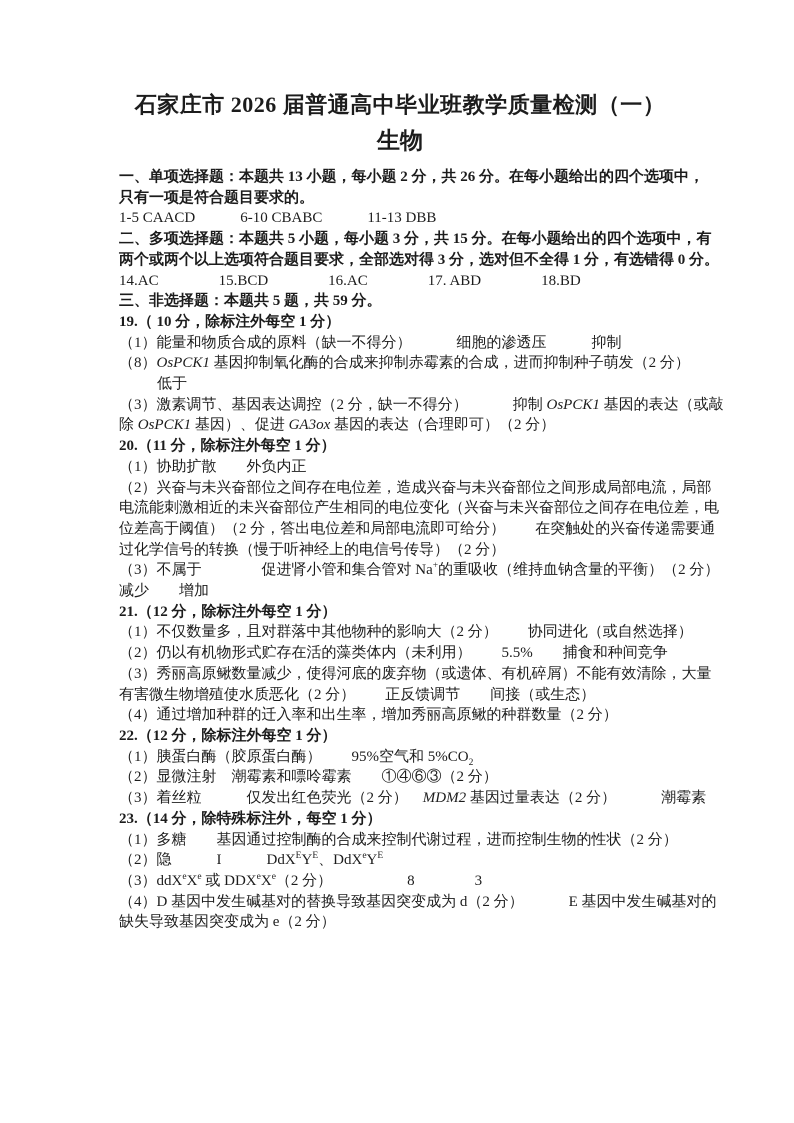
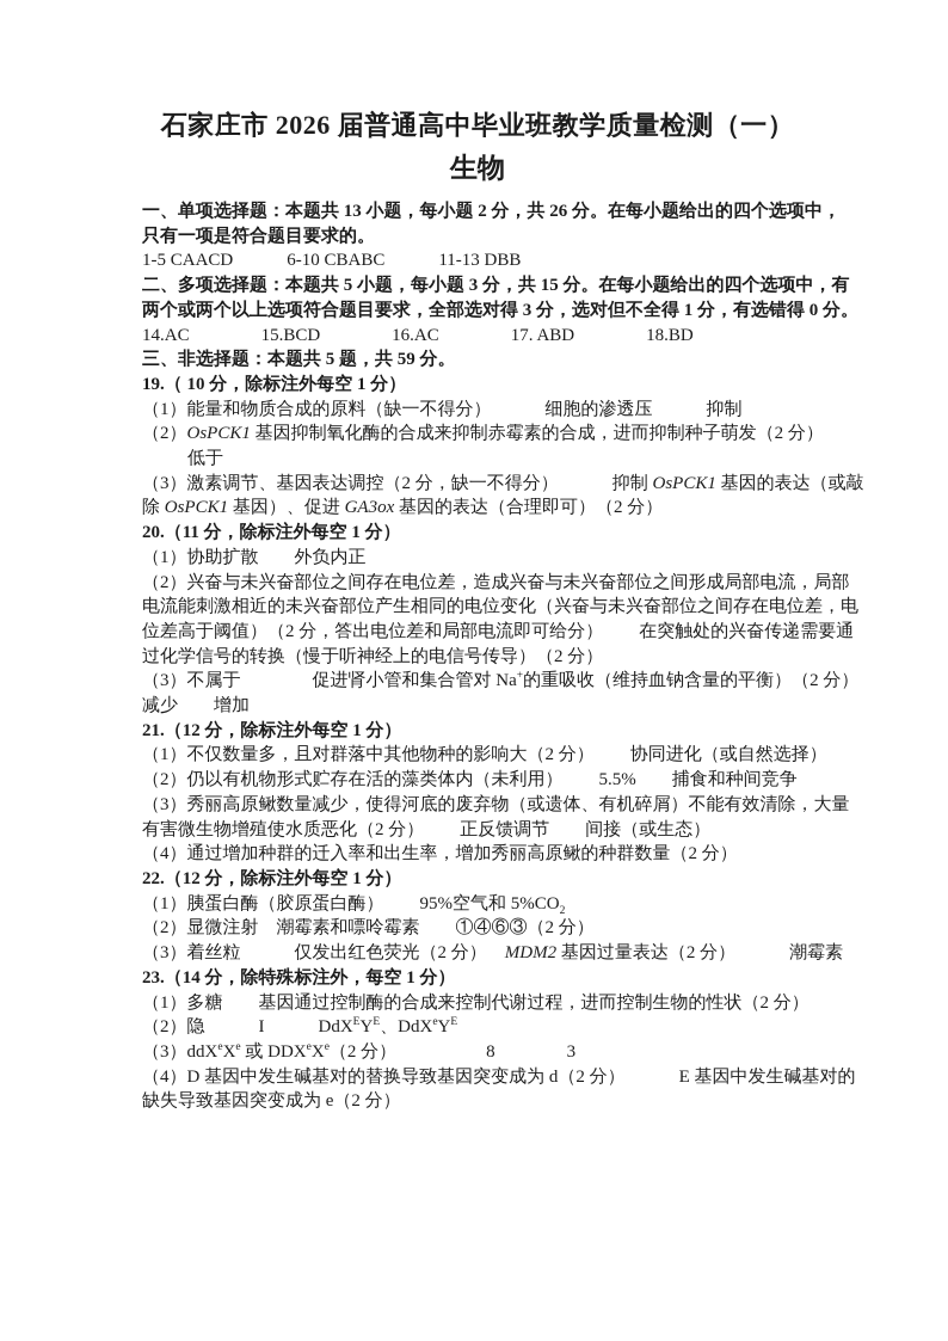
  石家庄市 2026 届普通高中毕业班教学质量检测（一）
  生物
  一、单项选择题：本题共 13 小题，每小题 2 分，共 26 分。在每小题给出的四个选项中，
  只有一项是符合题目要求的。
  1-5 CAACD 6-10 CBABC 11-13 DBB
  二、多项选择题：本题共 5 小题，每小题 3 分，共 15 分。在每小题给出的四个选项中，有
  两个或两个以上选项符合题目要求，全部选对得 3 分，选对但不全得 1 分，有选错得 0 分。
  14.AC 15.BCD 16.AC 17. ABD 18.BD
  三、非选择题：本题共 5 题，共 59 分。
  19.（ 10 分，除标注外每空 1 分）
  （1）能量和物质合成的原料（缺一不得分） 细胞的渗透压 抑制
- （8）OsPCK1 基因抑制氧化酶的合成来抑制赤霉素的合成，进而抑制种子萌发（2 分）
+ （2）OsPCK1 基因抑制氧化酶的合成来抑制赤霉素的合成，进而抑制种子萌发（2 分）
  低于
  （3）激素调节、基因表达调控（2 分，缺一不得分） 抑制 OsPCK1 基因的表达（或敲
  除 OsPCK1 基因）、促进 GA3ox 基因的表达（合理即可）（2 分）
  20.（11 分，除标注外每空 1 分）
  （1）协助扩散 外负内正
  （2）兴奋与未兴奋部位之间存在电位差，造成兴奋与未兴奋部位之间形成局部电流，局部
  电流能刺激相近的未兴奋部位产生相同的电位变化（兴奋与未兴奋部位之间存在电位差，电
  位差高于阈值）（2 分，答出电位差和局部电流即可给分） 在突触处的兴奋传递需要通
  过化学信号的转换（慢于听神经上的电信号传导）（2 分）
  （3）不属于 促进肾小管和集合管对 Na+的重吸收（维持血钠含量的平衡）（2 分）
  减少 增加
  21.（12 分，除标注外每空 1 分）
  （1）不仅数量多，且对群落中其他物种的影响大（2 分） 协同进化（或自然选择）
  （2）仍以有机物形式贮存在活的藻类体内（未利用） 5.5% 捕食和种间竞争
  （3）秀丽高原鳅数量减少，使得河底的废弃物（或遗体、有机碎屑）不能有效清除，大量
  有害微生物增殖使水质恶化（2 分） 正反馈调节 间接（或生态）
  （4）通过增加种群的迁入率和出生率，增加秀丽高原鳅的种群数量（2 分）
  22.（12 分，除标注外每空 1 分）
  （1）胰蛋白酶（胶原蛋白酶） 95%空气和 5%CO2
  （2）显微注射 潮霉素和嘌呤霉素 ①④⑥③（2 分）
  （3）着丝粒 仅发出红色荧光（2 分） MDM2 基因过量表达（2 分） 潮霉素
  23.（14 分，除特殊标注外，每空 1 分）
  （1）多糖 基因通过控制酶的合成来控制代谢过程，进而控制生物的性状（2 分）
  （2）隐 I DdXEYE、DdXeYE
  （3）ddXeXe 或 DDXeXe（2 分） 8 3
  （4）D 基因中发生碱基对的替换导致基因突变成为 d（2 分） E 基因中发生碱基对的
  缺失导致基因突变成为 e（2 分）
